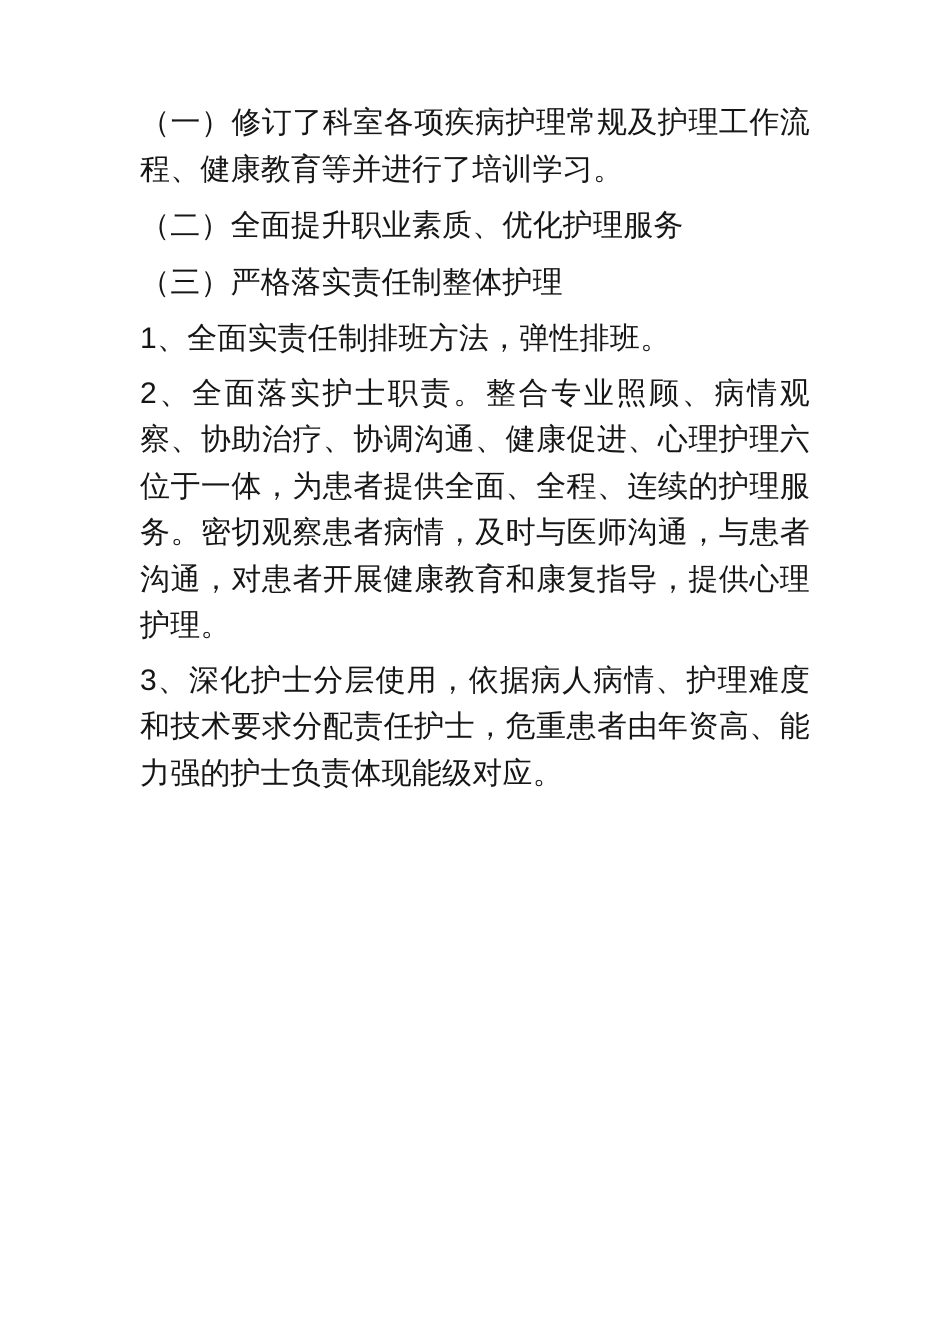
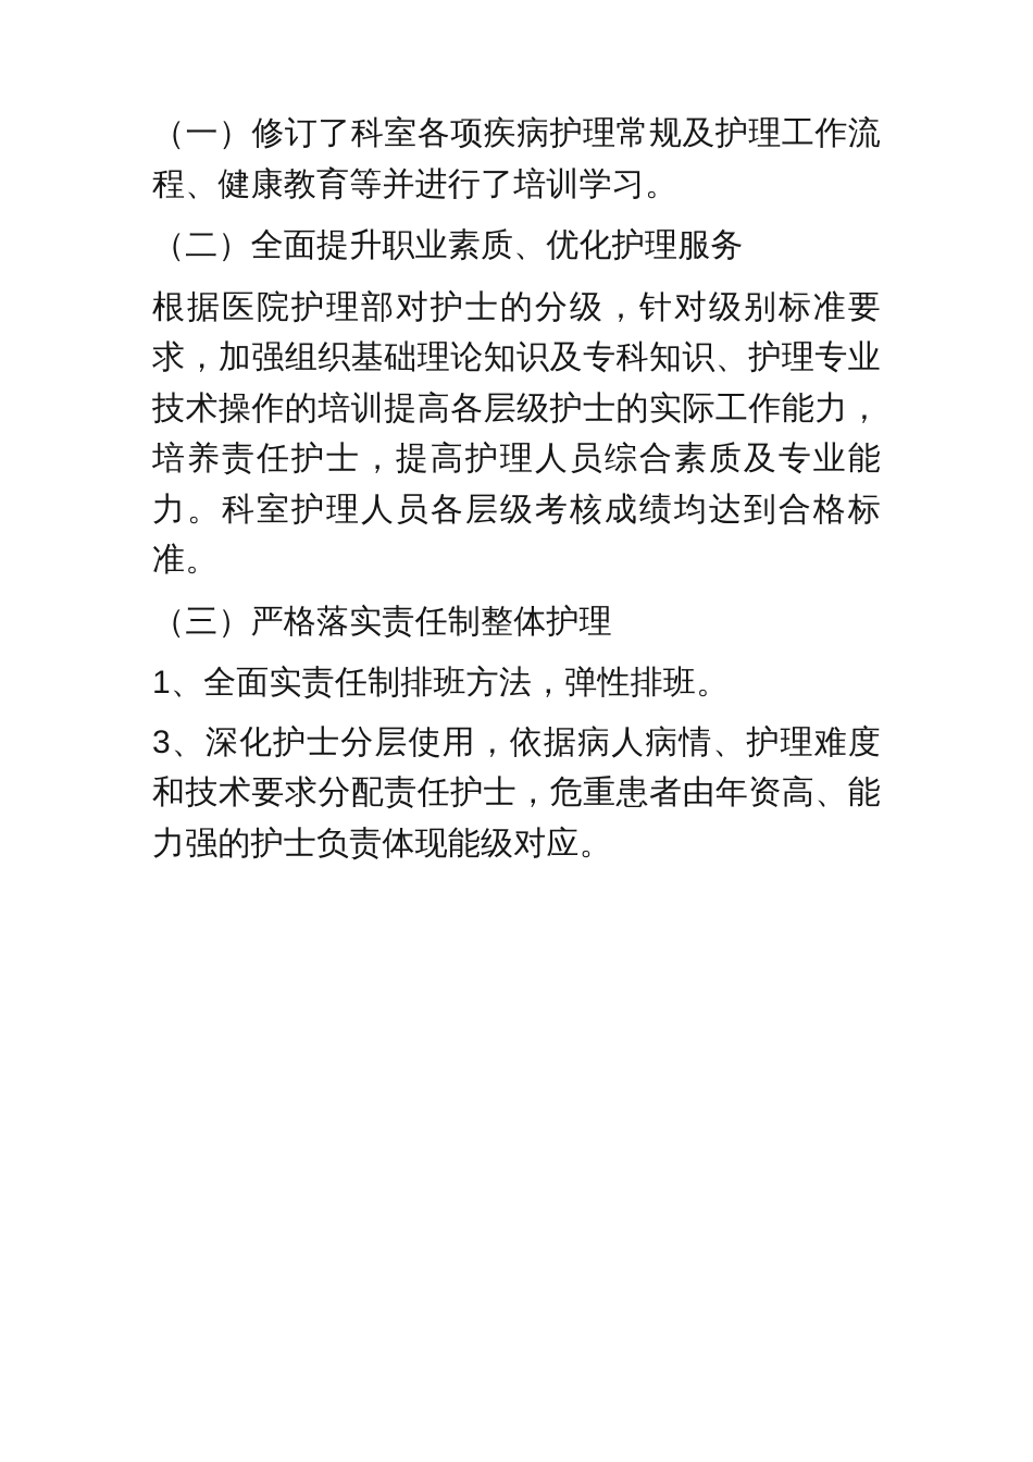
  （一）修订了科室各项疾病护理常规及护理工作流程、健康教育等并进行了培训学习。
  （二）全面提升职业素质、优化护理服务
+ 根据医院护理部对护士的分级，针对级别标准要求，加强组织基础理论知识及专科知识、护理专业技术操作的培训提高各层级护士的实际工作能力，培养责任护士，提高护理人员综合素质及专业能力。科室护理人员各层级考核成绩均达到合格标准。
  （三）严格落实责任制整体护理
  1、全面实责任制排班方法，弹性排班。
- 2、全面落实护士职责。整合专业照顾、病情观察、协助治疗、协调沟通、健康促进、心理护理六位于一体，为患者提供全面、全程、连续的护理服务。密切观察患者病情，及时与医师沟通，与患者沟通，对患者开展健康教育和康复指导，提供心理护理。
  3、深化护士分层使用，依据病人病情、护理难度和技术要求分配责任护士，危重患者由年资高、能力强的护士负责体现能级对应。
